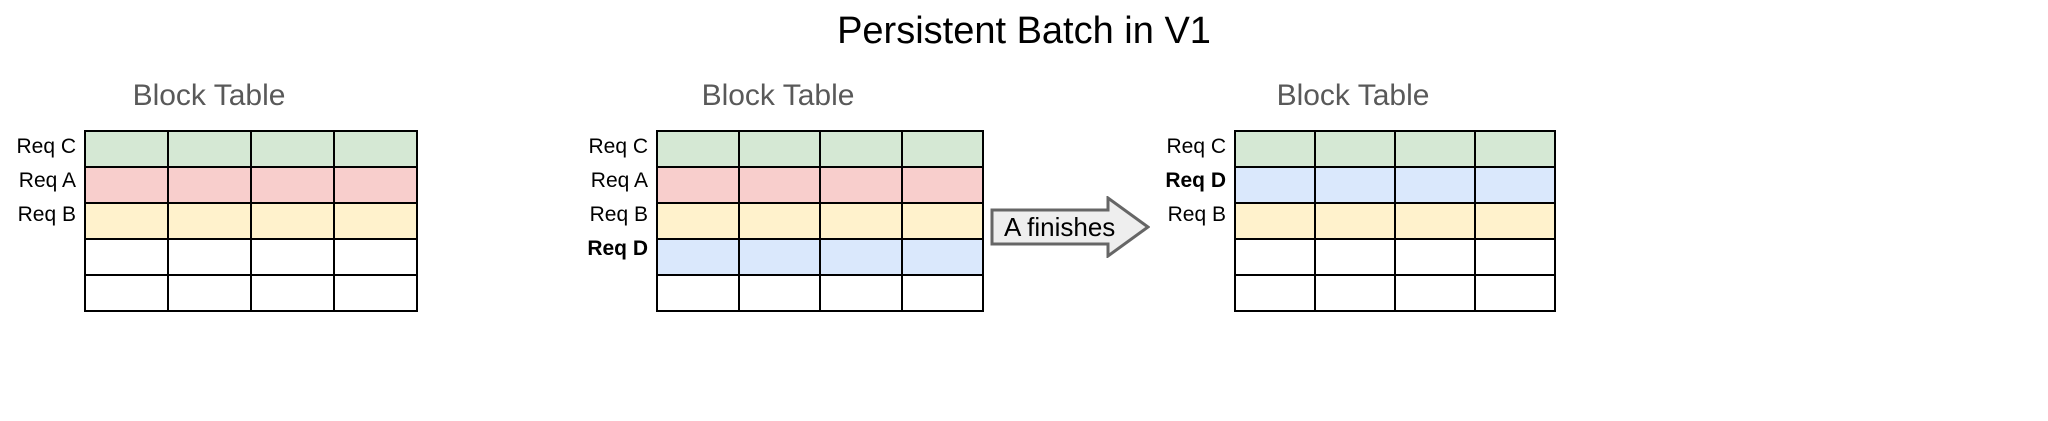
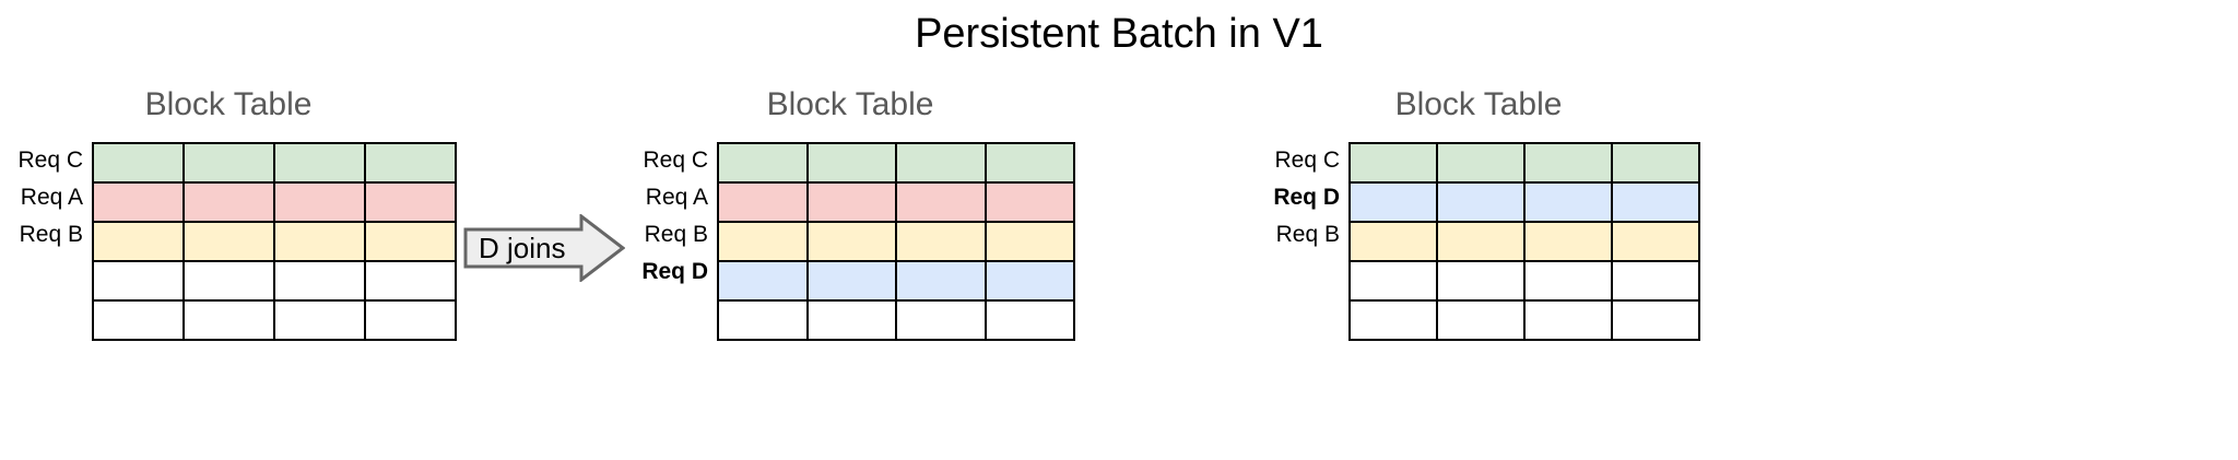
  Persistent Batch in V1
  Block Table
  Req C
  Req A
  Req B
+ D joins
  Block Table
  Req C
  Req A
  Req B
  Req D
- A finishes
  Block Table
  Req C
  Req D
  Req B
